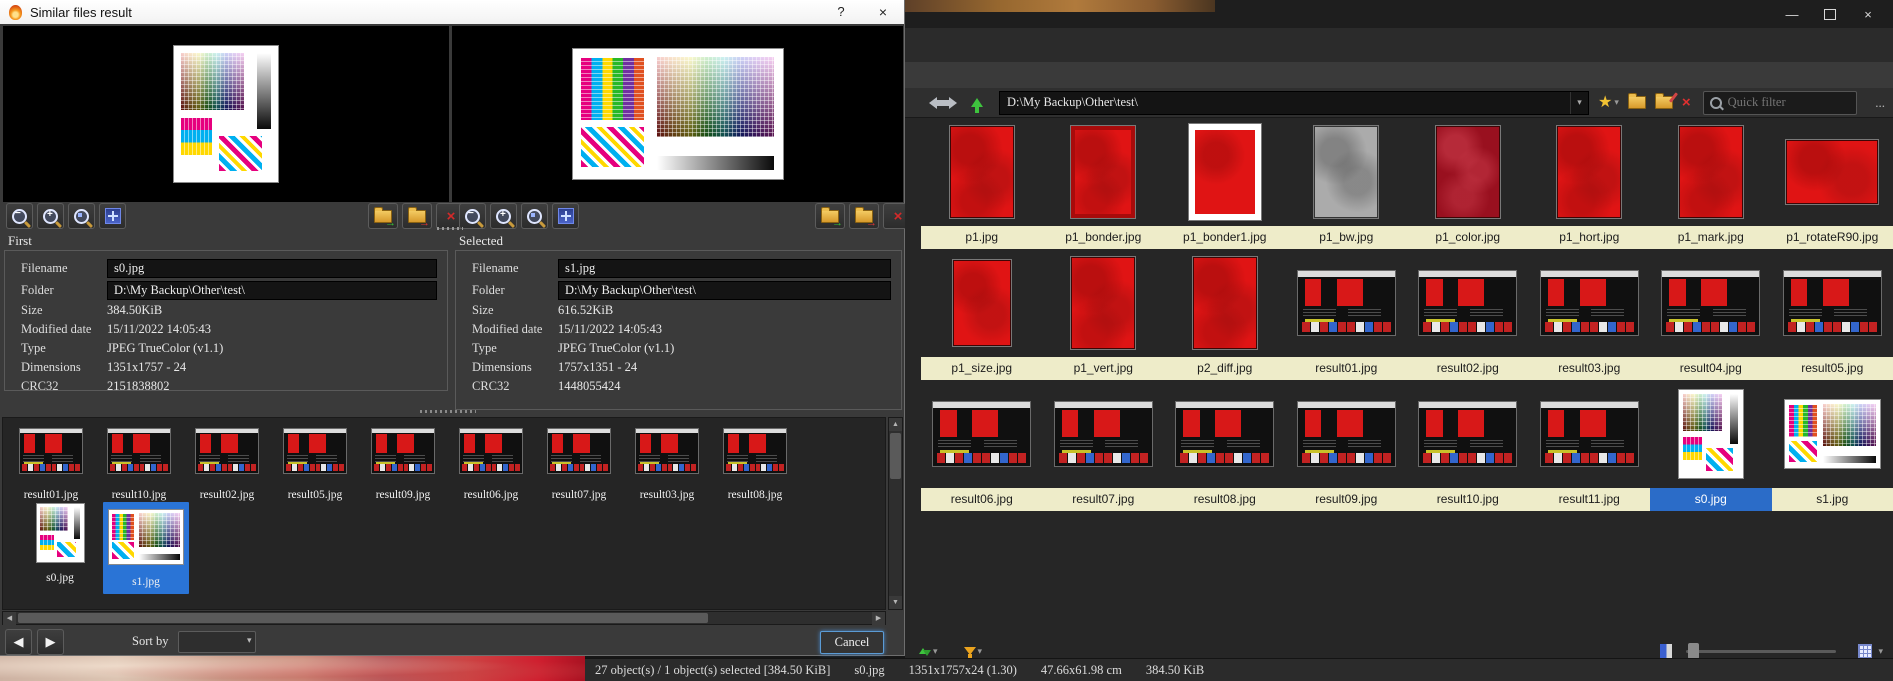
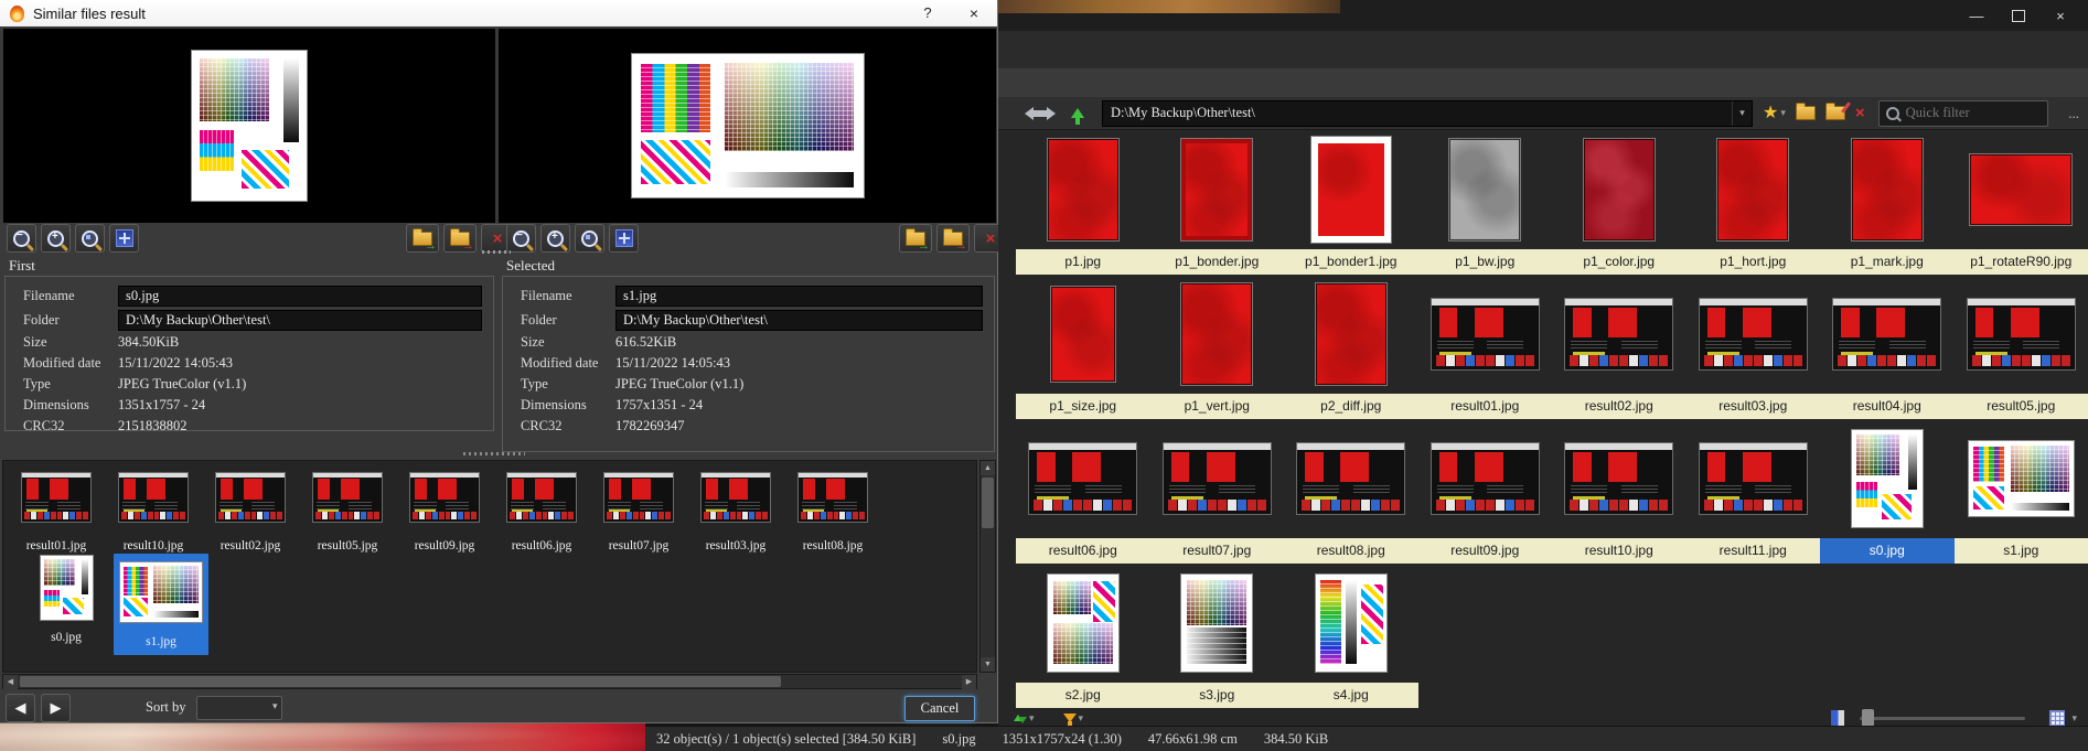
  Similar files result
  ?
  ×
  →
  →
  ×
  →
  →
  ×
  First
  Selected
  Filename
  s0.jpg
  Folder
  D:\My Backup\Other\test\
  Size
  384.50KiB
  Modified date
  15/11/2022 14:05:43
  Type
  JPEG TrueColor (v1.1)
  Dimensions
  1351x1757 - 24
  CRC32
  2151838802
  Filename
  s1.jpg
  Folder
  D:\My Backup\Other\test\
  Size
  616.52KiB
  Modified date
  15/11/2022 14:05:43
  Type
  JPEG TrueColor (v1.1)
  Dimensions
  1757x1351 - 24
  CRC32
- 1448055424
+ 1782269347
  result01.jpg
  result10.jpg
  result02.jpg
  result05.jpg
  result09.jpg
  result06.jpg
  result07.jpg
  result03.jpg
  result08.jpg
  s0.jpg
  s1.jpg
  ▲
  ▼
  ◀
  ▶
  ◀
  ▶
  Sort by
  ▾
  Cancel
  —
  ×
  D:\My Backup\Other\test\
  ▾
  ★
  ▾
  ×
  Quick filter
  ...
  p1.jpg
  p1_bonder.jpg
  p1_bonder1.jpg
  p1_bw.jpg
  p1_color.jpg
  p1_hort.jpg
  p1_mark.jpg
  p1_rotateR90.jpg
  p1_size.jpg
  p1_vert.jpg
  p2_diff.jpg
  result01.jpg
  result02.jpg
  result03.jpg
  result04.jpg
  result05.jpg
  result06.jpg
  result07.jpg
  result08.jpg
  result09.jpg
  result10.jpg
  result11.jpg
  s0.jpg
  s1.jpg
+ s2.jpg
+ s3.jpg
+ s4.jpg
  ▾
  ▾
  ▾
- 27 object(s) / 1 object(s) selected [384.50 KiB]
+ 32 object(s) / 1 object(s) selected [384.50 KiB]
  s0.jpg
  1351x1757x24 (1.30)
  47.66x61.98 cm
  384.50 KiB
